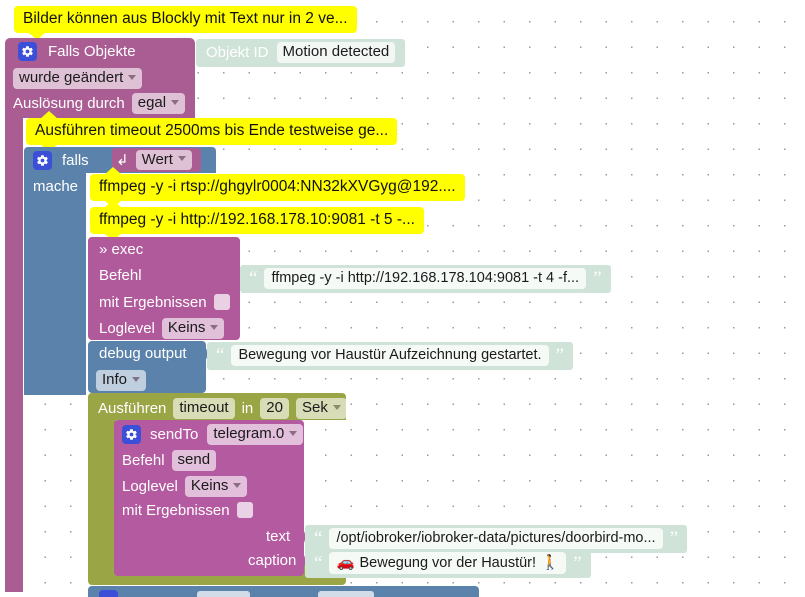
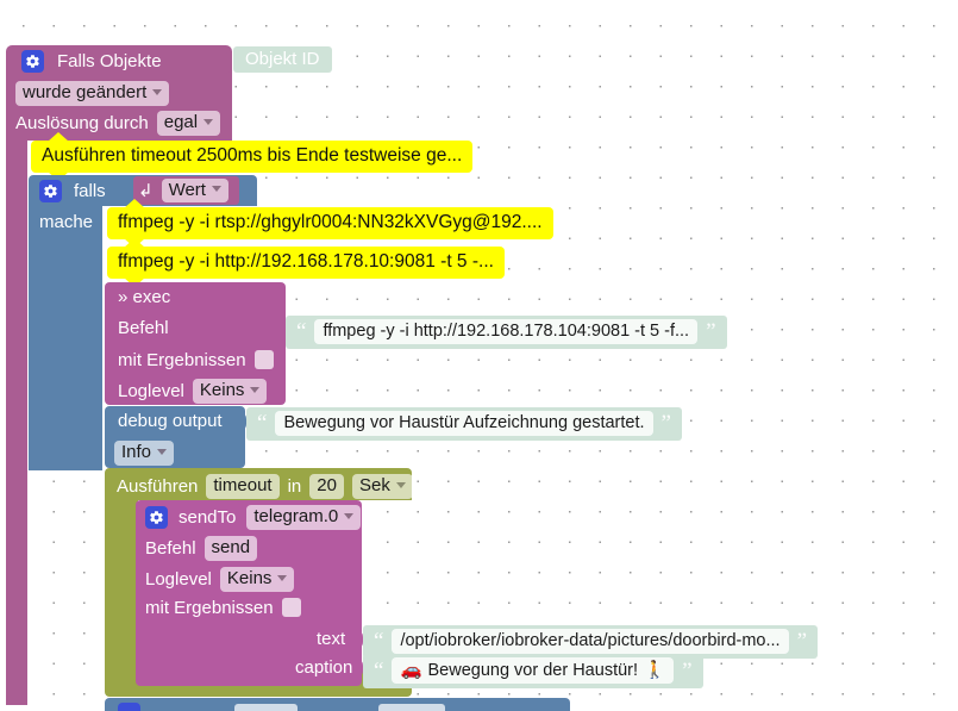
- Bilder können aus Blockly mit Text nur in 2 ve...
  Falls Objekte
  Objekt ID
- Motion detected
  wurde geändert
  Auslösung durch
  egal
  Ausführen timeout 2500ms bis Ende testweise ge...
  falls
  ↲
  Wert
  mache
  ffmpeg -y -i rtsp://ghgylr0004:NN32kXVGyg@192....
  ffmpeg -y -i http://192.168.178.10:9081 -t 5 -...
  » exec
  Befehl
  “
- ffmpeg -y -i http://192.168.178.104:9081 -t 4 -f...
+ ffmpeg -y -i http://192.168.178.104:9081 -t 5 -f...
  ”
  mit Ergebnissen
  Loglevel
  Keins
  debug output
  “
  Bewegung vor Haustür Aufzeichnung gestartet.
  ”
  Info
  Ausführen
  timeout
  in
  20
  Sek
  sendTo
  telegram.0
  Befehl
  send
  Loglevel
  Keins
  mit Ergebnissen
  text
  “
  /opt/iobroker/iobroker-data/pictures/doorbird-mo...
  ”
  caption
  “
  🚗
  Bewegung vor der Haustür!
  🚶
  ”
